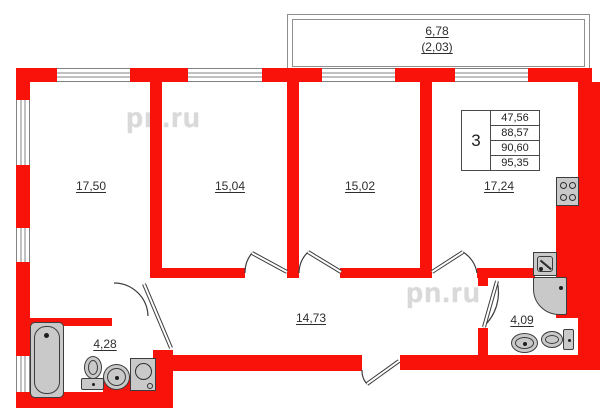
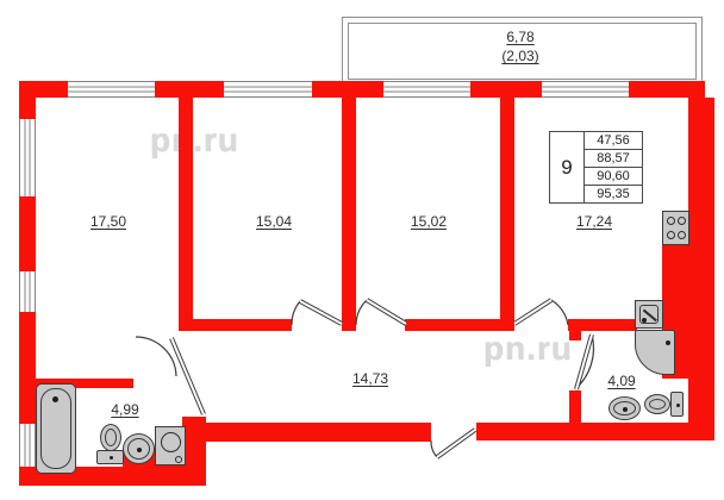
  p.ru
  pn.ru
  6,78
  (2,03)
  17,50
  15,04
  15,02
  17,24
  14,73
- 4,28
+ 4,99
  4,09
- 3
+ 9
  47,56
  88,57
  90,60
  95,35
